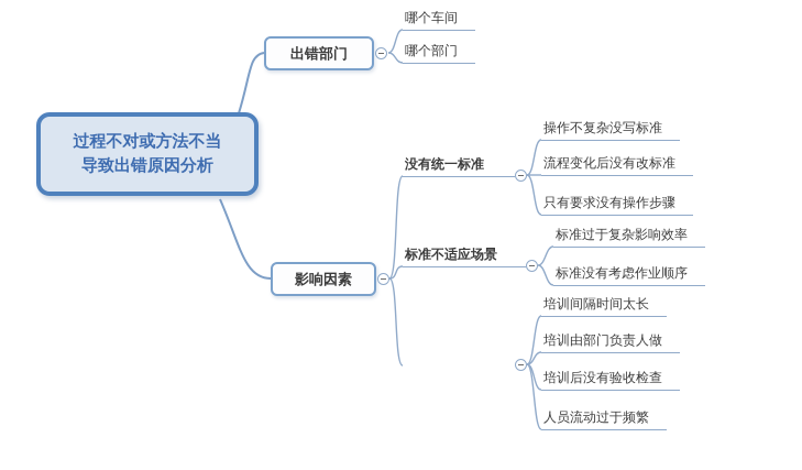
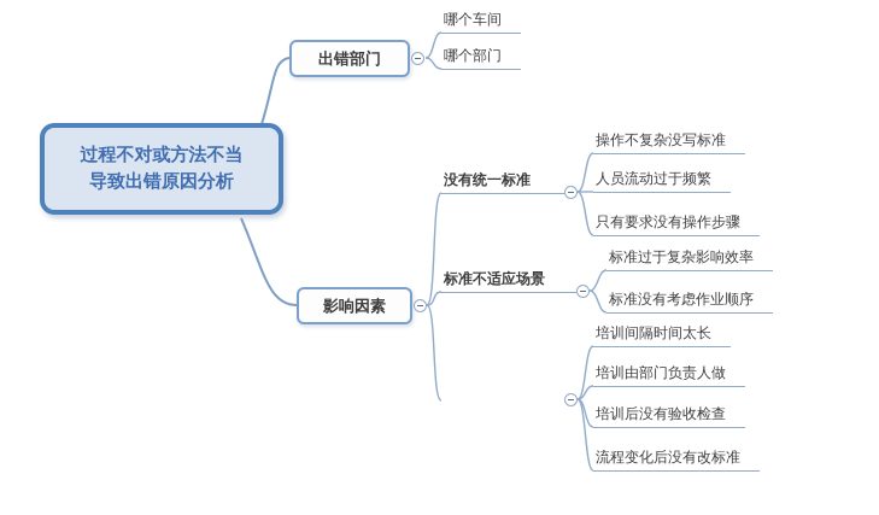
  过程不对或方法不当
  导致出错原因分析
  出错部门
  哪个车间
  哪个部门
  影响因素
  没有统一标准
  操作不复杂没写标准
- 流程变化后没有改标准
+ 人员流动过于频繁
  只有要求没有操作步骤
  标准不适应场景
  标准过于复杂影响效率
  标准没有考虑作业顺序
  培训间隔时间太长
  培训由部门负责人做
  培训后没有验收检查
- 人员流动过于频繁
+ 流程变化后没有改标准
